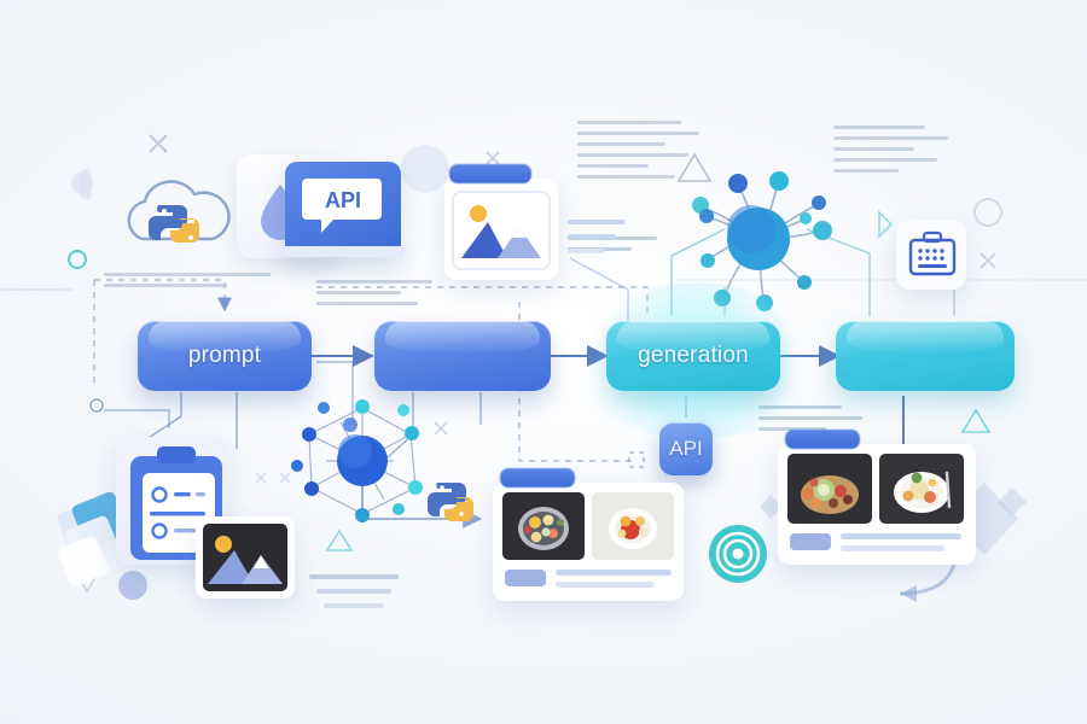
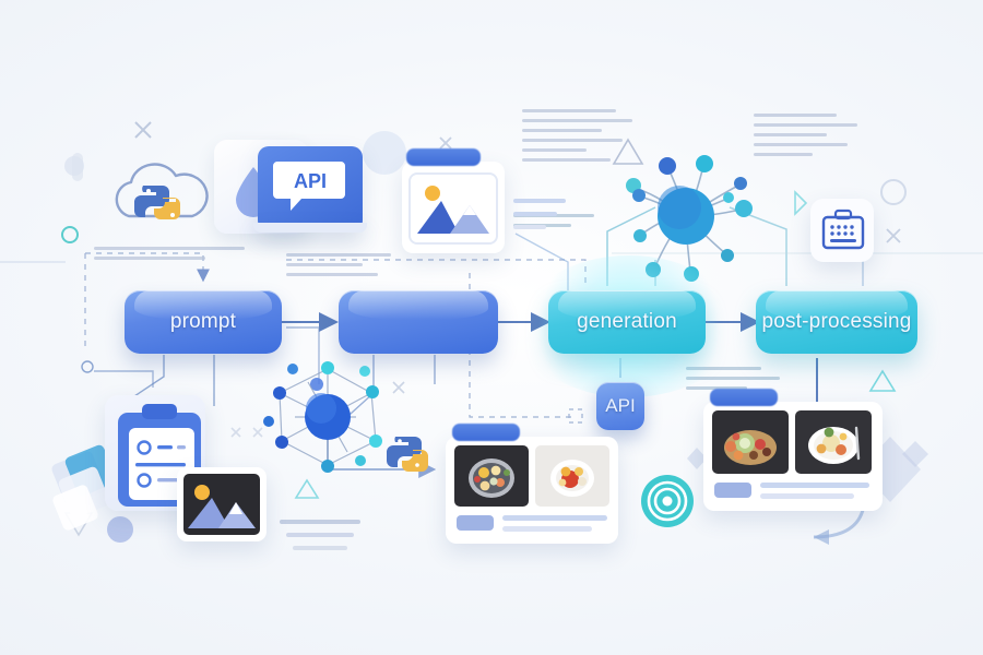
  API
  prompt
  generation
+ post-processing
  API
